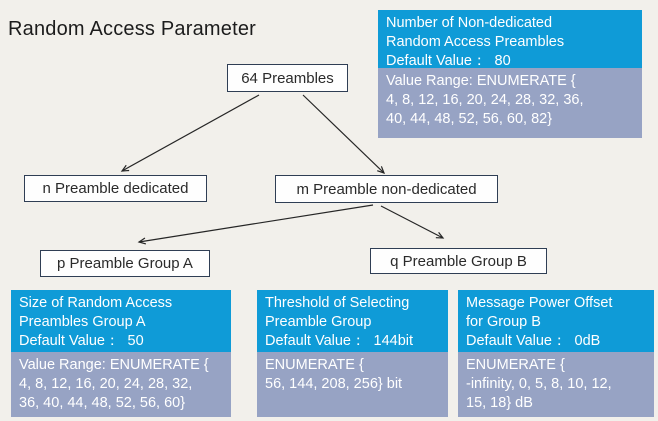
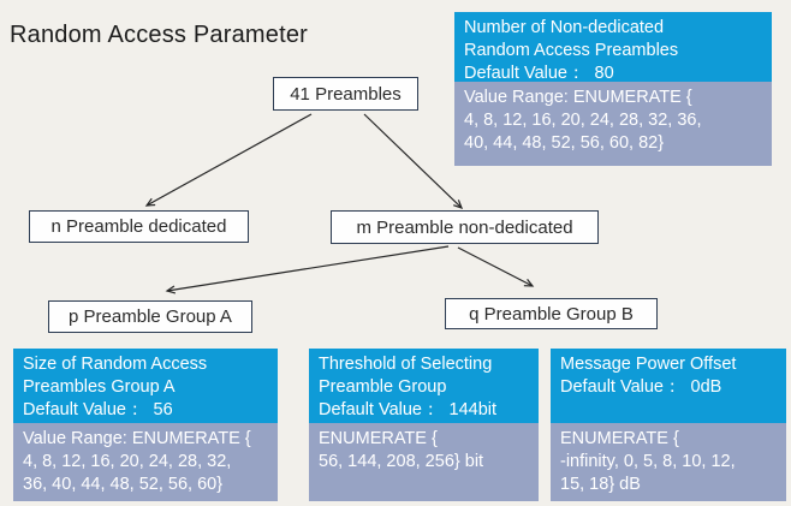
  Random Access Parameter
- 64 Preambles
+ 41 Preambles
  n Preamble dedicated
  m Preamble non-dedicated
  p Preamble Group A
  q Preamble Group B
  Number of Non-dedicated
  Random Access Preambles
  Default Value： 80
  Value Range: ENUMERATE {
  4, 8, 12, 16, 20, 24, 28, 32, 36,
  40, 44, 48, 52, 56, 60, 82}
  Size of Random Access
  Preambles Group A
- Default Value： 50
+ Default Value： 56
  Value Range: ENUMERATE {
  4, 8, 12, 16, 20, 24, 28, 32,
  36, 40, 44, 48, 52, 56, 60}
  Threshold of Selecting
  Preamble Group
  Default Value： 144bit
  ENUMERATE {
  56, 144, 208, 256} bit
  Message Power Offset
- for Group B
  Default Value： 0dB
  ENUMERATE {
  -infinity, 0, 5, 8, 10, 12,
  15, 18} dB
